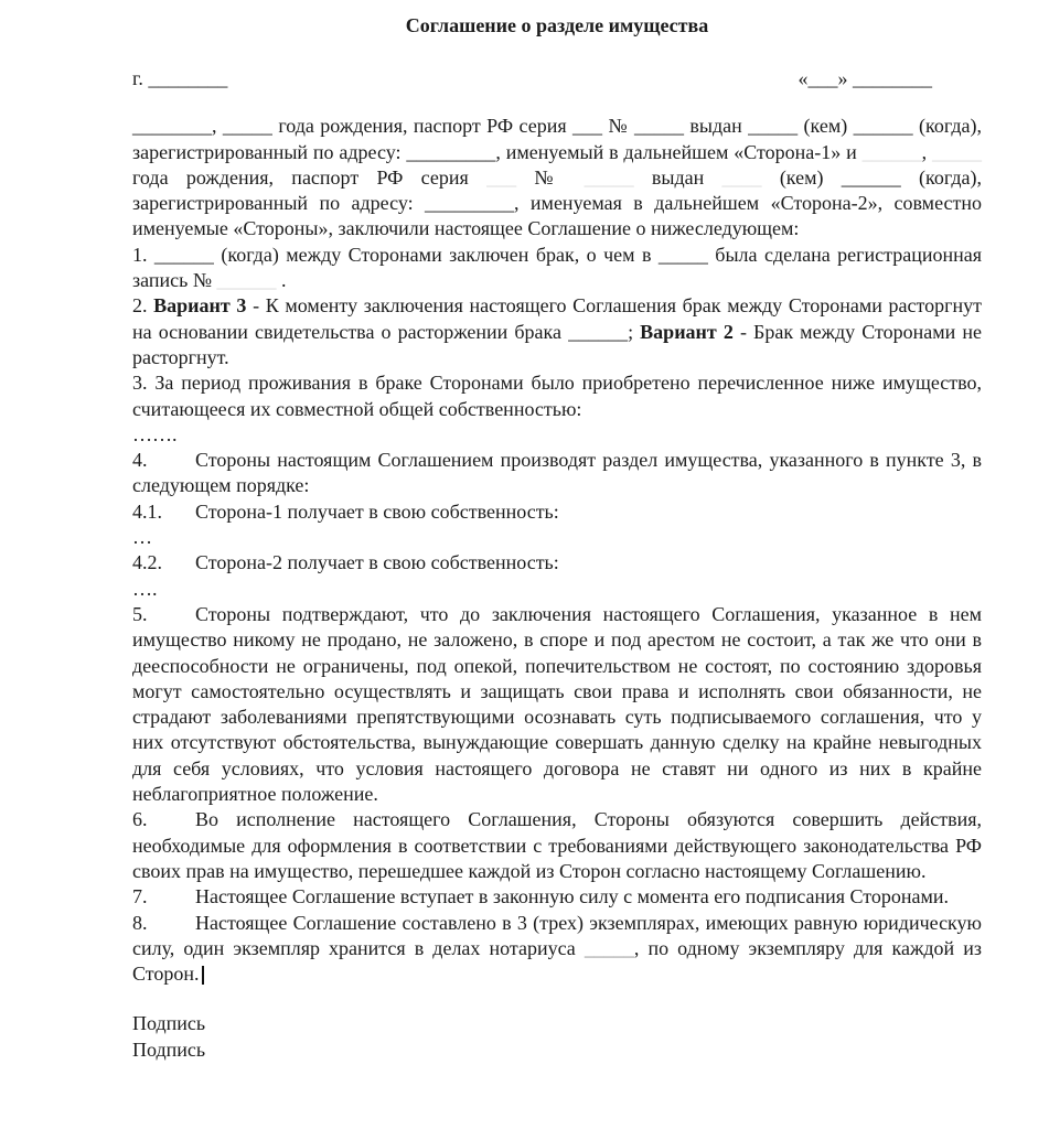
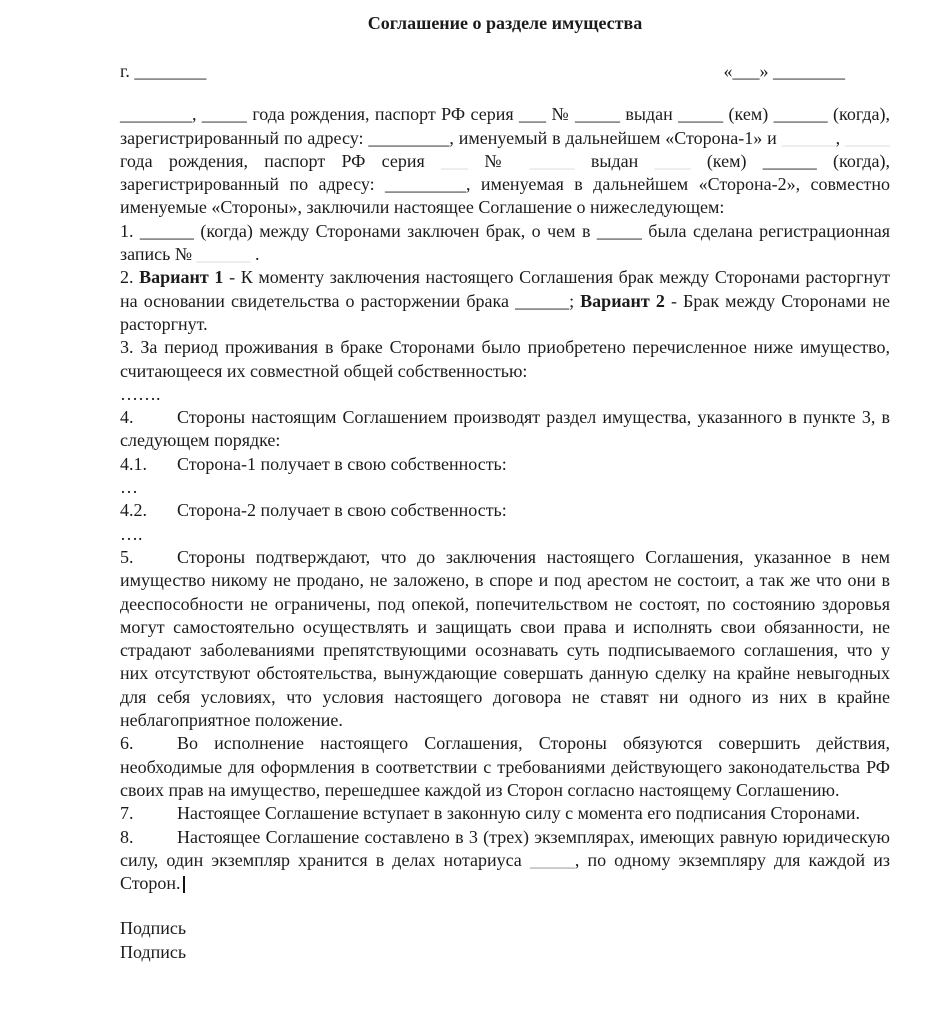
  Соглашение о разделе имущества
  г. ________
  «___» ________
  ________, _____ года рождения, паспорт РФ серия ___ № _____ выдан _____ (кем) ______ (когда), зарегистрированный по адресу: _________, именуемый в дальнейшем «Сторона-1» и , года рождения, паспорт РФ серия № выдан (кем) ______ (когда), зарегистрированный по адресу: _________, именуемая в дальнейшем «Сторона-2», совместно именуемые «Стороны», заключили настоящее Соглашение о нижеследующем:
  1. ______ (когда) между Сторонами заключен брак, о чем в _____ была сделана регистрационная запись № .
- 2. Вариант 3 - К моменту заключения настоящего Соглашения брак между Сторонами расторгнут на основании свидетельства о расторжении брака ______; Вариант 2 - Брак между Сторонами не расторгнут.
+ 2. Вариант 1 - К моменту заключения настоящего Соглашения брак между Сторонами расторгнут на основании свидетельства о расторжении брака ______; Вариант 2 - Брак между Сторонами не расторгнут.
  3. За период проживания в браке Сторонами было приобретено перечисленное ниже имущество, считающееся их совместной общей собственностью:
  …….
  4. Стороны настоящим Соглашением производят раздел имущества, указанного в пункте 3, в следующем порядке:
  4.1. Сторона-1 получает в свою собственность:
  …
  4.2. Сторона-2 получает в свою собственность:
  ….
  5. Стороны подтверждают, что до заключения настоящего Соглашения, указанное в нем имущество никому не продано, не заложено, в споре и под арестом не состоит, а так же что они в дееспособности не ограничены, под опекой, попечительством не состоят, по состоянию здоровья могут самостоятельно осуществлять и защищать свои права и исполнять свои обязанности, не страдают заболеваниями препятствующими осознавать суть подписываемого соглашения, что у них отсутствуют обстоятельства, вынуждающие совершать данную сделку на крайне невыгодных для себя условиях, что условия настоящего договора не ставят ни одного из них в крайне неблагоприятное положение.
  6. Во исполнение настоящего Соглашения, Стороны обязуются совершить действия, необходимые для оформления в соответствии с требованиями действующего законодательства РФ своих прав на имущество, перешедшее каждой из Сторон согласно настоящему Соглашению.
  7. Настоящее Соглашение вступает в законную силу с момента его подписания Сторонами.
  8. Настоящее Соглашение составлено в 3 (трех) экземплярах, имеющих равную юридическую силу, один экземпляр хранится в делах нотариуса _____, по одному экземпляру для каждой из Сторон.
  Подпись
  Подпись
